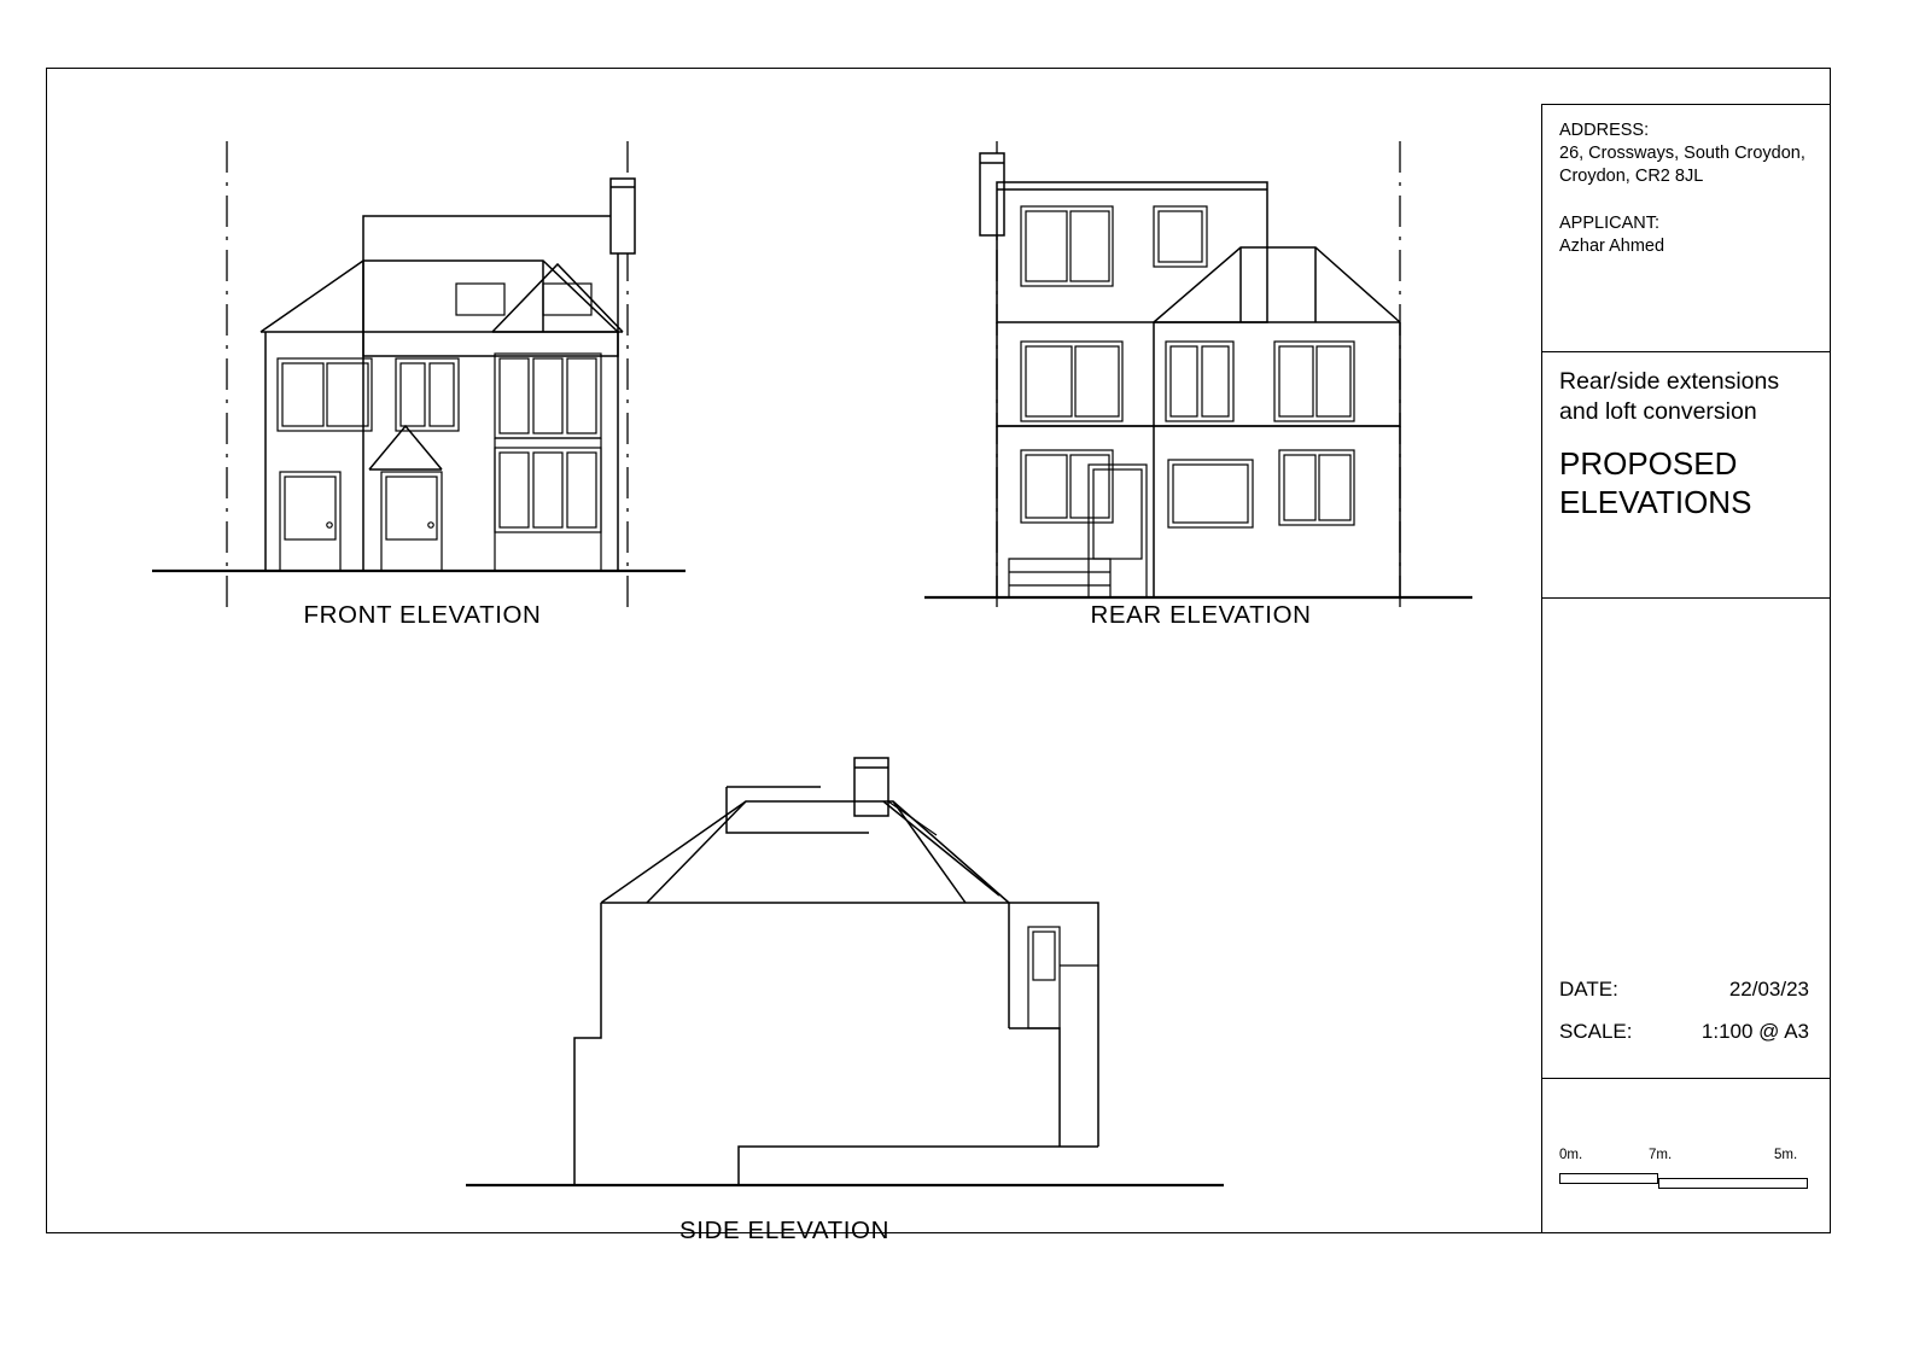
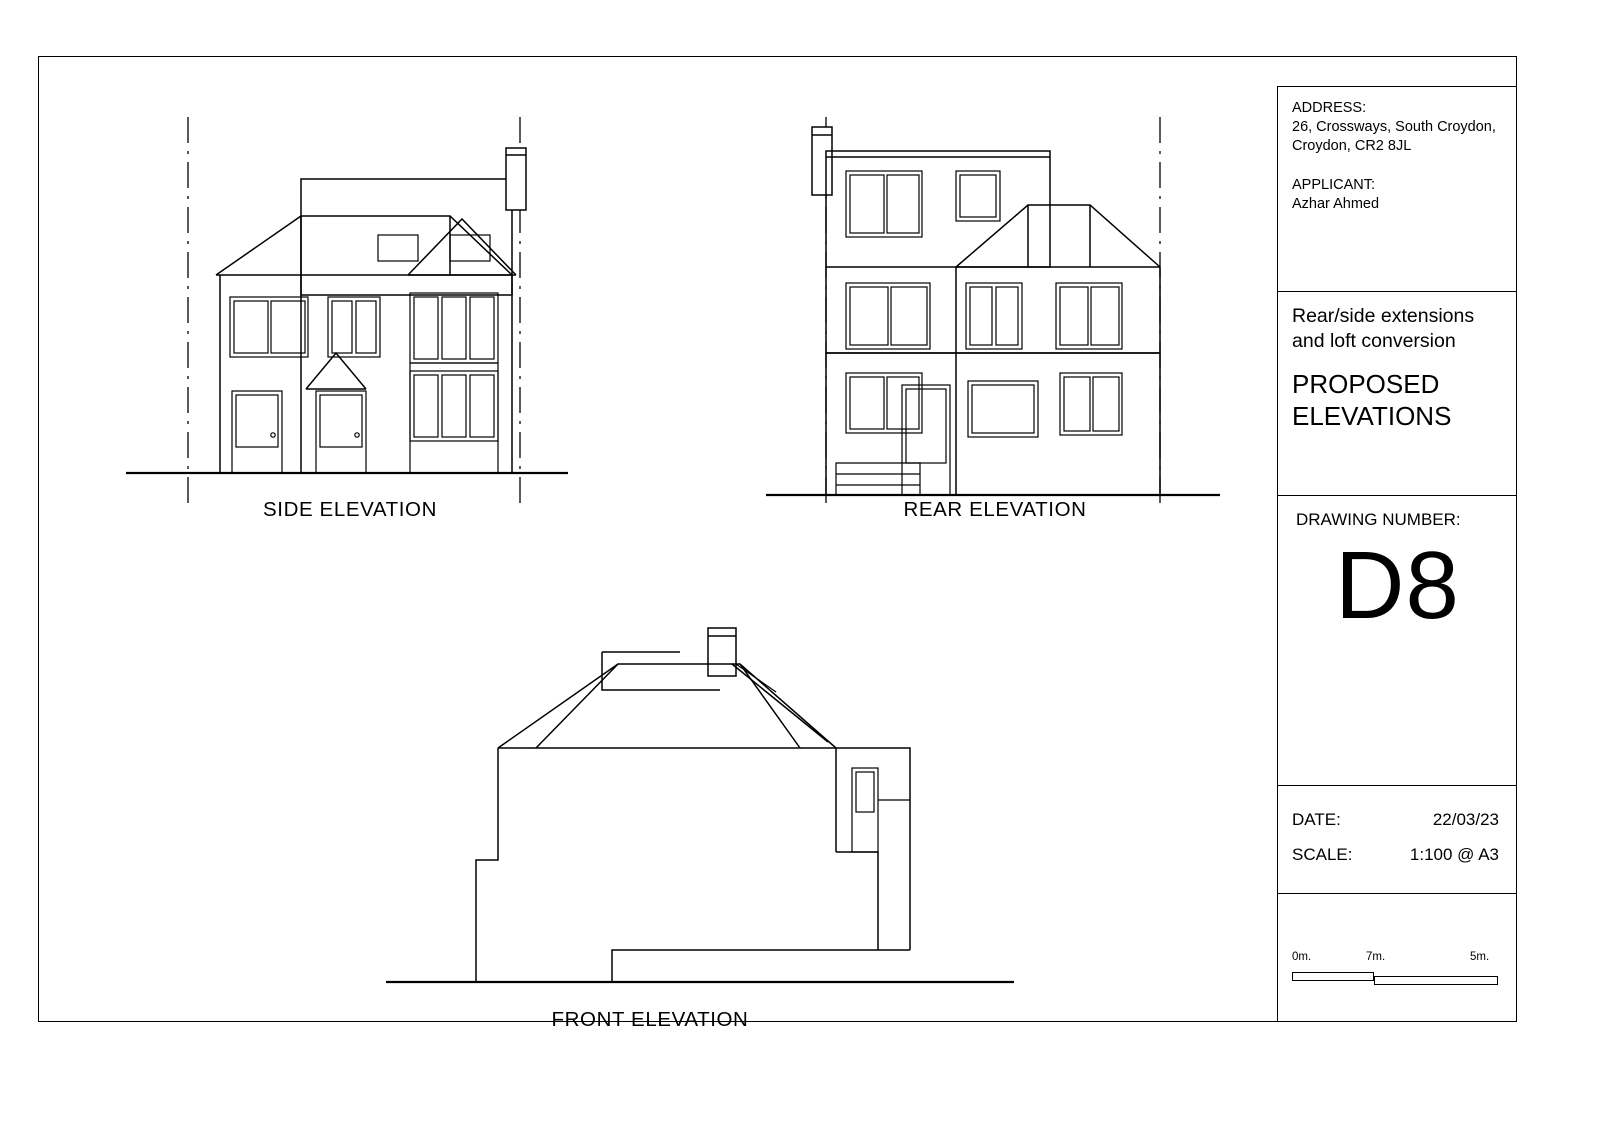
- FRONT ELEVATION
+ SIDE ELEVATION
  REAR ELEVATION
- SIDE ELEVATION
+ FRONT ELEVATION
  ADDRESS:
  26, Crossways, South Croydon,
  Croydon, CR2 8JL
  APPLICANT:
  Azhar Ahmed
  Rear/side extensions
  and loft conversion
  PROPOSED
  ELEVATIONS
+ DRAWING NUMBER:
+ D8
  DATE:
  22/03/23
  SCALE:
  1:100 @ A3
  0m.
  7m.
  5m.
